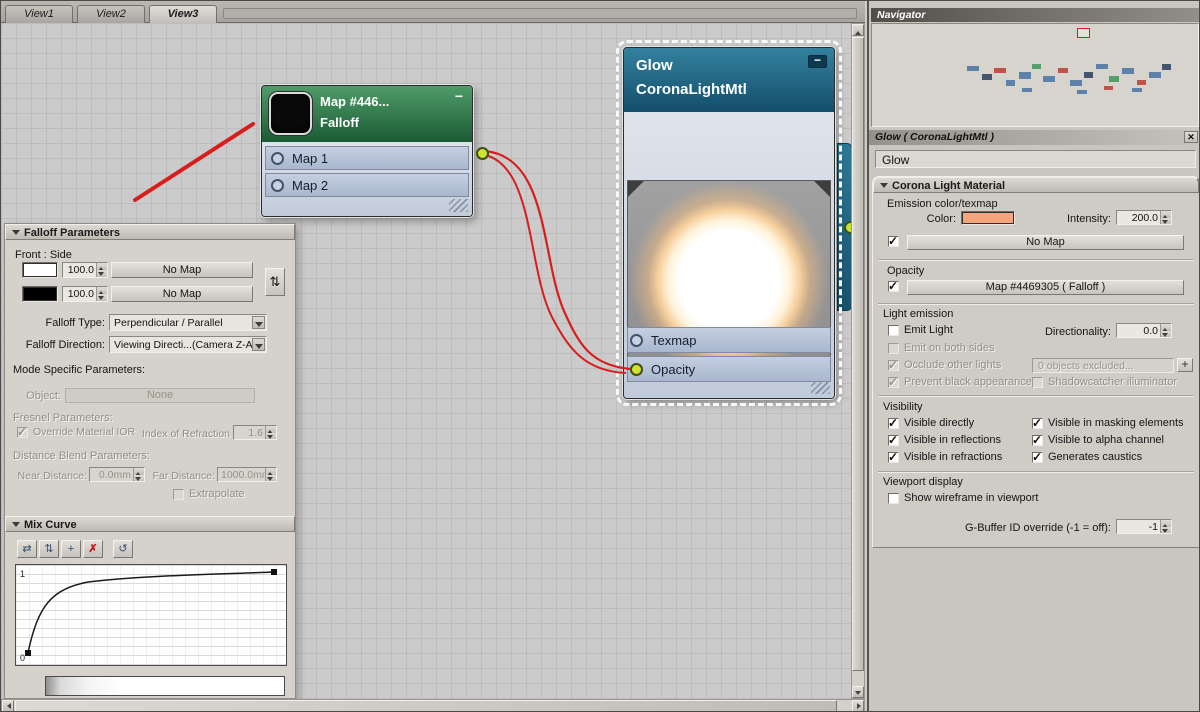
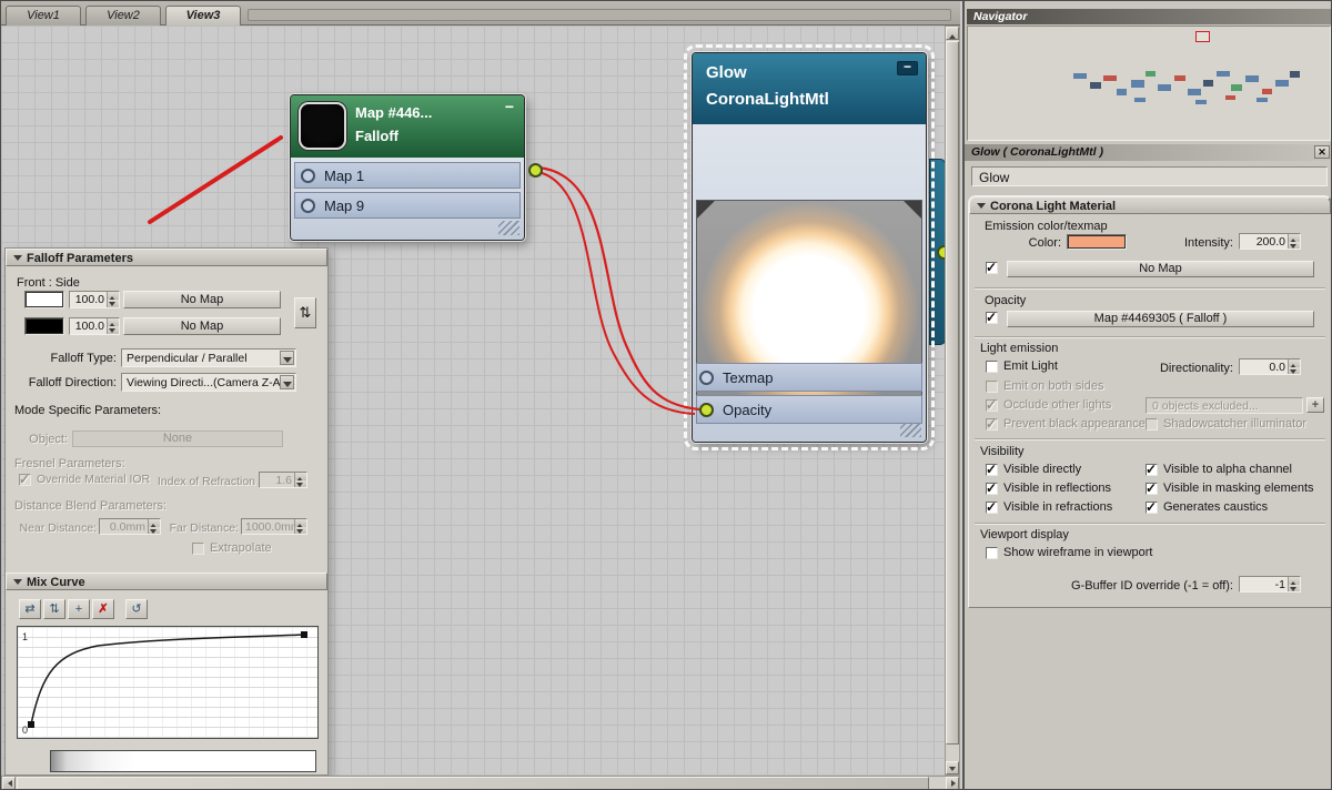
  View1
  View2
  View3
  Map #446...
  −
  Falloff
  Map 1
- Map 2
+ Map 9
  Glow
  −
  CoronaLightMtl
  Texmap
  Opacity
  Falloff Parameters
  Front : Side
  100.0
  No Map
  100.0
  No Map
  ⇅
  Falloff Type:
  Perpendicular / Parallel
  Falloff Direction:
  Viewing Directi...(Camera Z-A
  Mode Specific Parameters:
  Object:
  None
  Fresnel Parameters:
  Override Material IOR
  Index of Refraction
  1.6
  Distance Blend Parameters:
  Near Distance:
  0.0mm
  Far Distance:
  1000.0m
  Extrapolate
  Mix Curve
  ⇄
  ⇅
  +
  ✗
  ↺
  1
  0
  Navigator
  Glow ( CoronaLightMtl )
  ✕
  Glow
  Corona Light Material
  Emission color/texmap
  Color:
  Intensity:
  200.0
  No Map
  Opacity
  Map #4469305 ( Falloff )
  Light emission
  Emit Light
  Directionality:
  0.0
  Emit on both sides
  Occlude other lights
  0 objects excluded...
  +
  Prevent black appearance
  Shadowcatcher illuminator
  Visibility
  Visible directly
- Visible in masking elements
+ Visible to alpha channel
  Visible in reflections
- Visible to alpha channel
+ Visible in masking elements
  Visible in refractions
  Generates caustics
  Viewport display
  Show wireframe in viewport
  G-Buffer ID override (-1 = off):
  -1
